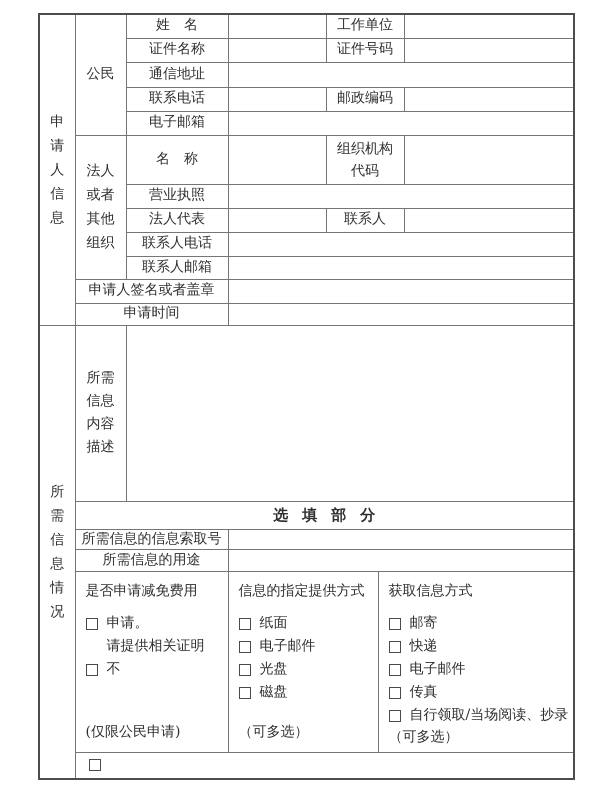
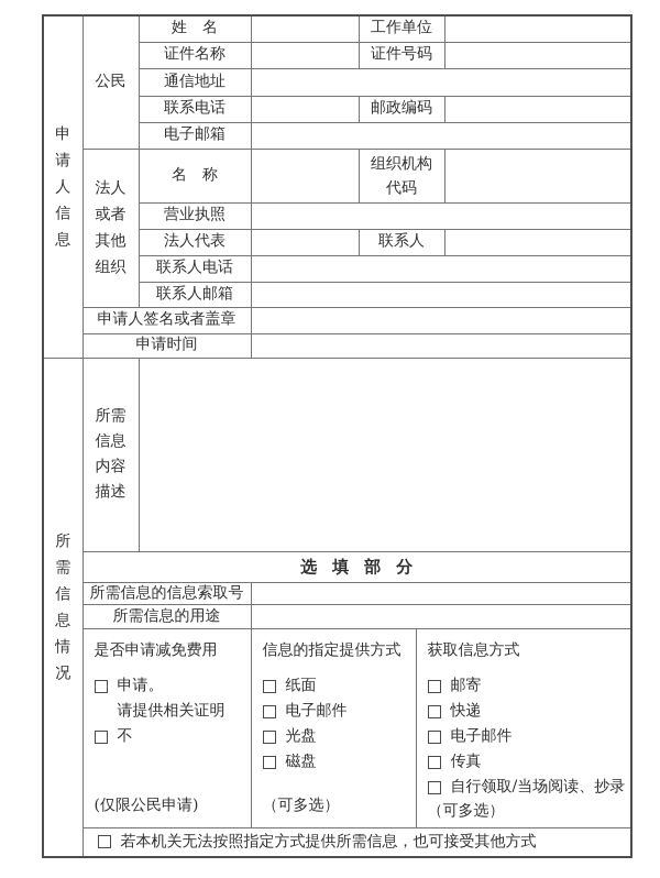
  申请人信息	公民	姓 名		工作单位
  证件名称		证件号码
  通信地址
  联系电话		邮政编码
  电子邮箱
  法人或者其他组织	名 称		组织机构代码
  营业执照
  法人代表		联系人
  联系人电话
  联系人邮箱
  申请人签名或者盖章
  申请时间
  所需信息情况	所需信息内容描述
  选填部分
  所需信息的信息索取号
  所需信息的用途
  是否申请减免费用 申请。 请提供相关证明 不 (仅限公民申请)	信息的指定提供方式 纸面 电子邮件 光盘 磁盘 （可多选）	获取信息方式 邮寄 快递 电子邮件 传真 自行领取/当场阅读、抄录 （可多选）
+ 若本机关无法按照指定方式提供所需信息，也可接受其他方式
